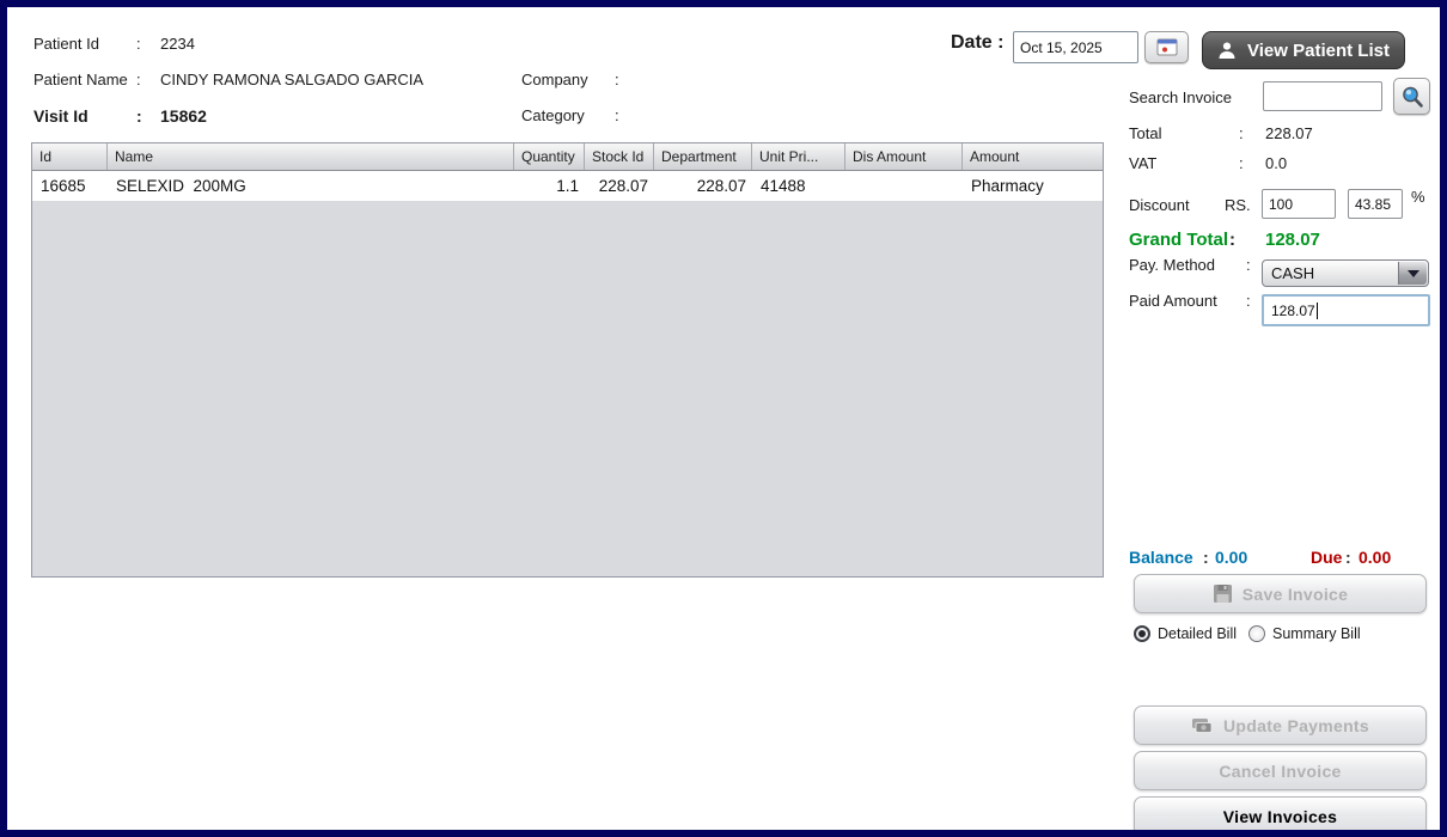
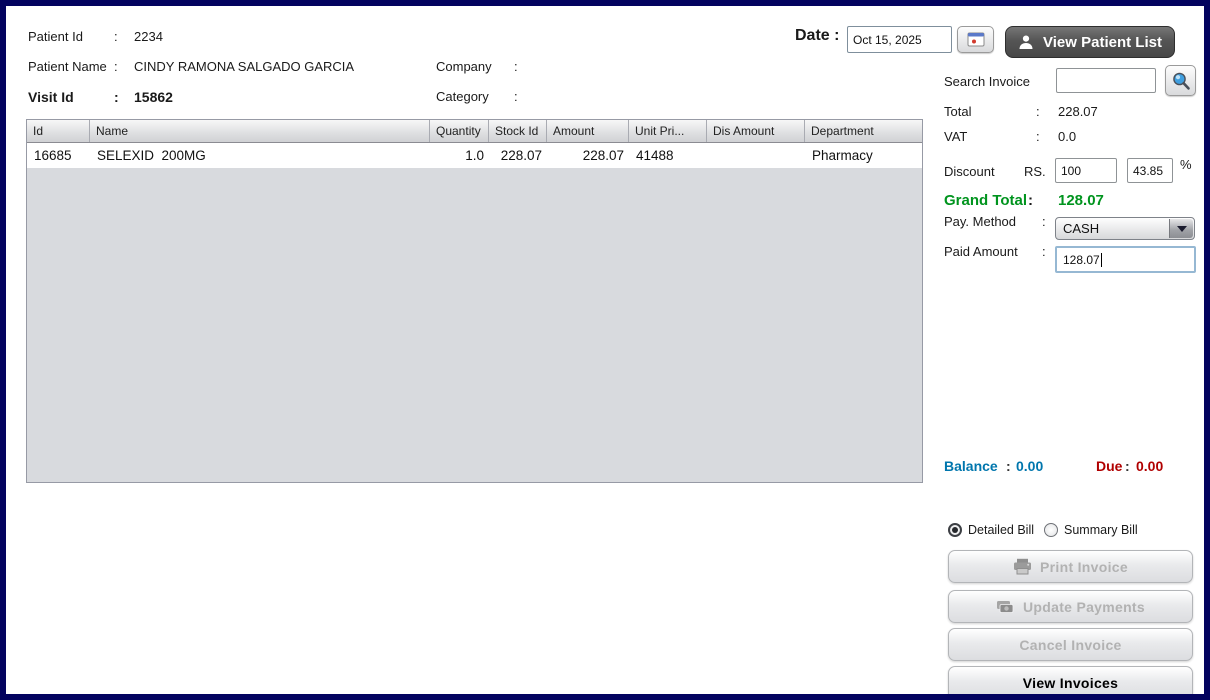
  Patient Id
  :
  2234
  Patient Name
  :
  CINDY RAMONA SALGADO GARCIA
  Visit Id
  :
  15862
  Company
  :
  Category
  :
  Date :
  Oct 15, 2025
  View Patient List
  Id
  Name
  Quantity
  Stock Id
- Department
+ Amount
  Unit Pri...
  Dis Amount
- Amount
+ Department
  16685
  SELEXID 200MG
- 1.1
+ 1.0
  228.07
  228.07
  41488
  Pharmacy
  Search Invoice
  Total
  :
  228.07
  VAT
  :
  0.0
  Discount
  RS.
  100
  43.85
  %
  Grand Total
  :
  128.07
  Pay. Method
  :
  CASH
  Paid Amount
  :
  128.07
  Balance
  :
  0.00
  Due
  :
  0.00
- Save Invoice
  Detailed Bill
  Summary Bill
+ Print Invoice
  Update Payments
  Cancel Invoice
  View Invoices
